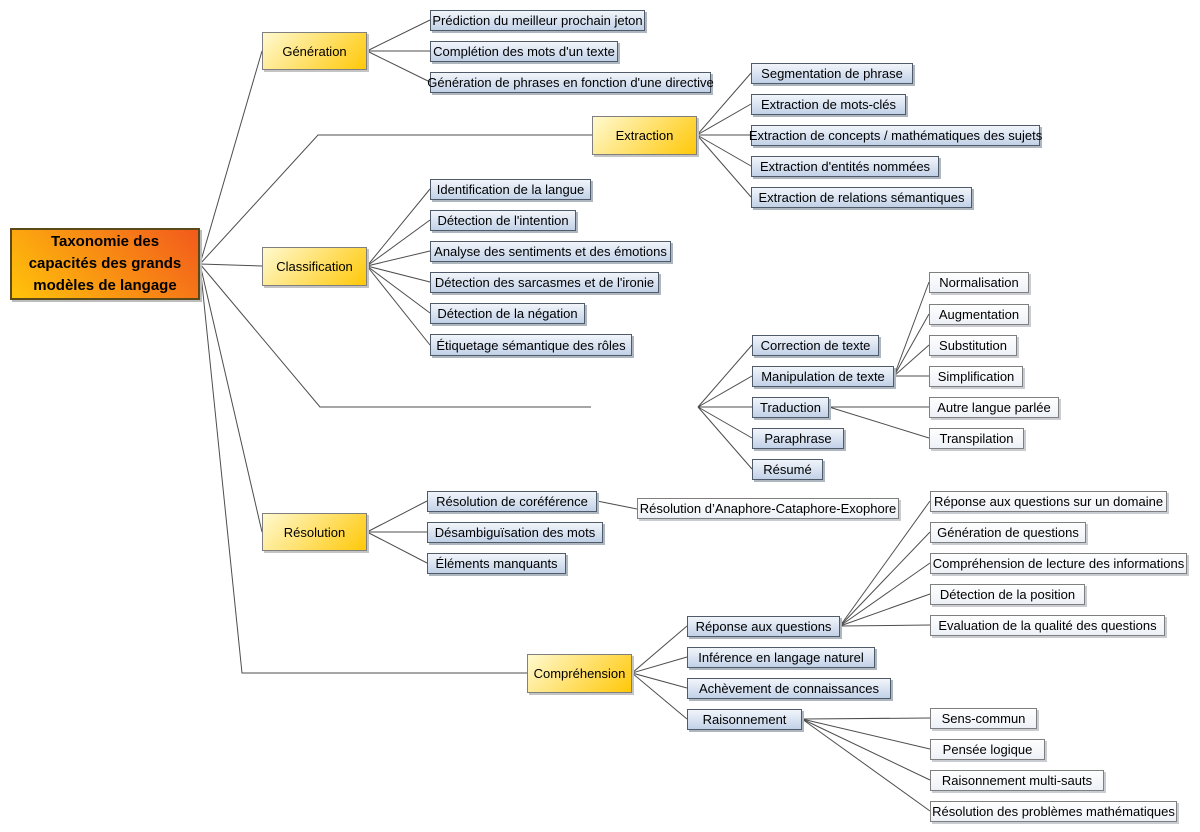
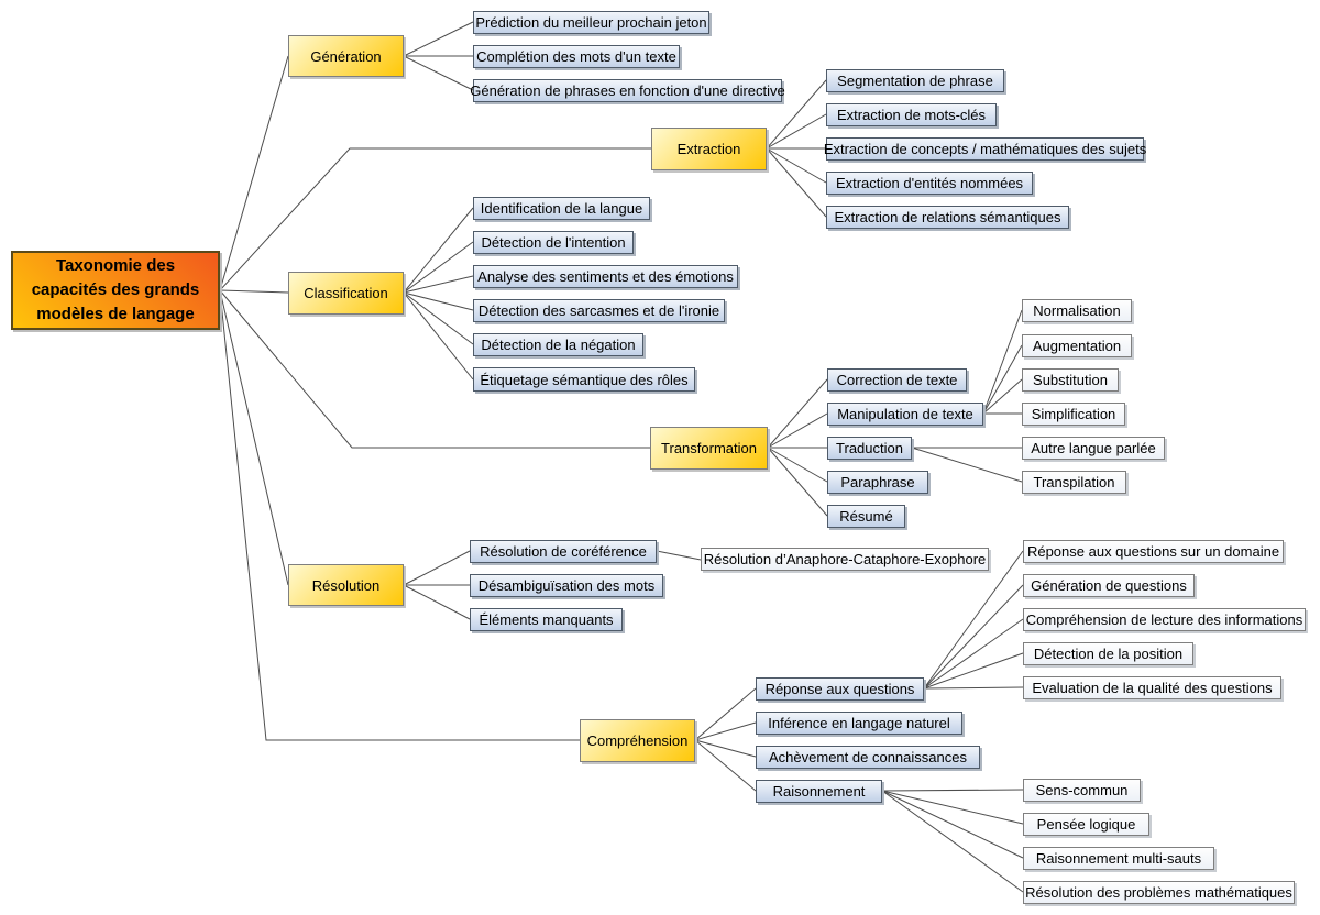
  Taxonomie des capacités des grands modèles de langage
  Génération
  Extraction
  Classification
+ Transformation
  Résolution
  Compréhension
  Prédiction du meilleur prochain jeton
  Complétion des mots d'un texte
  Génération de phrases en fonction d'une directive
  Segmentation de phrase
  Extraction de mots-clés
  Extraction de concepts / mathématiques des sujets
  Extraction d'entités nommées
  Extraction de relations sémantiques
  Identification de la langue
  Détection de l'intention
  Analyse des sentiments et des émotions
  Détection des sarcasmes et de l'ironie
  Détection de la négation
  Étiquetage sémantique des rôles
  Correction de texte
  Manipulation de texte
  Traduction
  Paraphrase
  Résumé
  Normalisation
  Augmentation
  Substitution
  Simplification
  Autre langue parlée
  Transpilation
  Résolution de coréférence
  Désambiguïsation des mots
  Éléments manquants
  Résolution d’Anaphore-Cataphore-Exophore
  Réponse aux questions
  Inférence en langage naturel
  Achèvement de connaissances
  Raisonnement
  Réponse aux questions sur un domaine
  Génération de questions
  Compréhension de lecture des informations
  Détection de la position
  Evaluation de la qualité des questions
  Sens-commun
  Pensée logique
  Raisonnement multi-sauts
  Résolution des problèmes mathématiques
